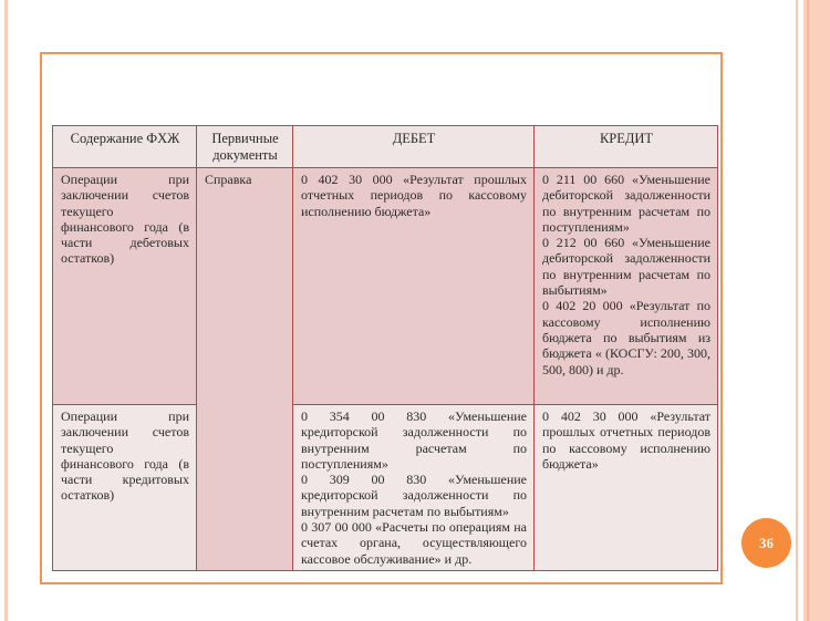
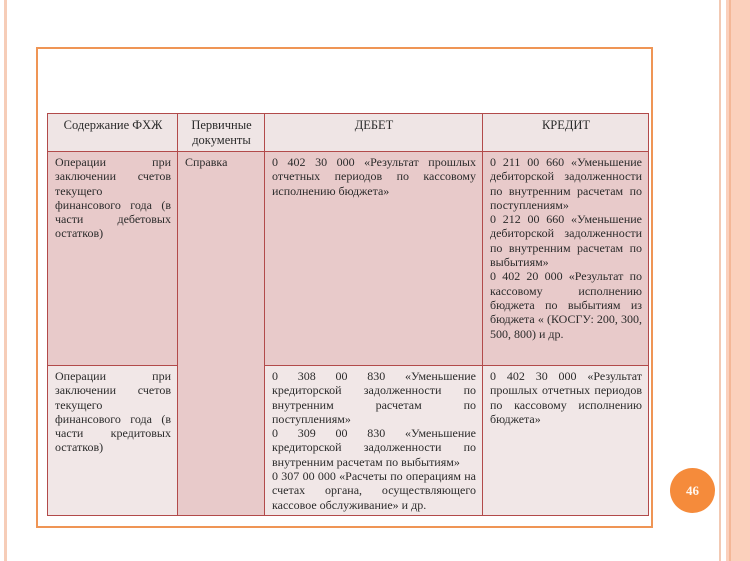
  Содержание ФХЖ	Первичные документы	ДЕБЕТ	КРЕДИТ
  Операции при заключении счетов текущего финансового года (в части дебетовых остатков)	Справка	0 402 30 000 «Результат прошлых отчетных периодов по кассовому исполнению бюджета»	0 211 00 660 «Уменьшение дебиторской задолженности по внутренним расчетам по поступлениям» 0 212 00 660 «Уменьшение дебиторской задолженности по внутренним расчетам по выбытиям» 0 402 20 000 «Результат по кассовому исполнению бюджета по выбытиям из бюджета « (КОСГУ: 200, 300, 500, 800) и др.
- Операции при заключении счетов текущего финансового года (в части кредитовых остатков)	0 354 00 830 «Уменьшение кредиторской задолженности по внутренним расчетам по поступлениям» 0 309 00 830 «Уменьшение кредиторской задолженности по внутренним расчетам по выбытиям» 0 307 00 000 «Расчеты по операциям на счетах органа, осуществляющего кассовое обслуживание» и др.	0 402 30 000 «Результат прошлых отчетных периодов по кассовому исполнению бюджета»
+ Операции при заключении счетов текущего финансового года (в части кредитовых остатков)	0 308 00 830 «Уменьшение кредиторской задолженности по внутренним расчетам по поступлениям» 0 309 00 830 «Уменьшение кредиторской задолженности по внутренним расчетам по выбытиям» 0 307 00 000 «Расчеты по операциям на счетах органа, осуществляющего кассовое обслуживание» и др.	0 402 30 000 «Результат прошлых отчетных периодов по кассовому исполнению бюджета»
- 36
+ 46
